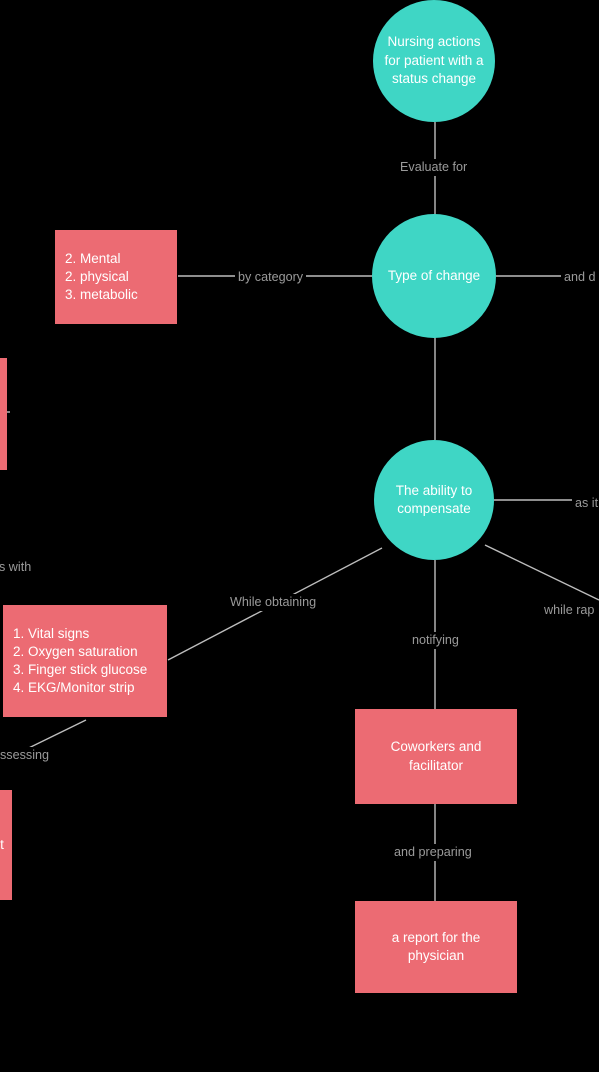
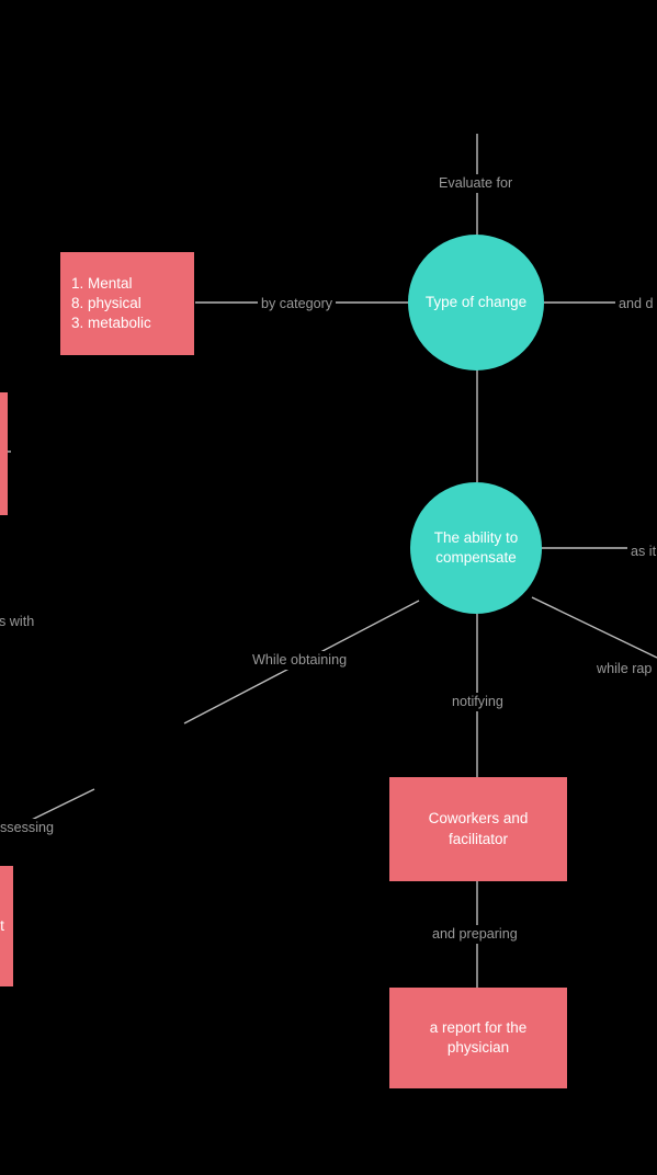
- Nursing actions
- for patient with a
- status change
  Evaluate for
  Type of change
  by category
  and d
- 2. Mental
+ 1. Mental
- 2. physical
+ 8. physical
  3. metabolic
  The ability to
  compensate
  as it
  s with
  While obtaining
  while rap
  notifying
- 1. Vital signs
- 2. Oxygen saturation
- 3. Finger stick glucose
- 4. EKG/Monitor strip
  ssessing
  Coworkers and
  facilitator
  and preparing
  t
  a report for the
  physician
